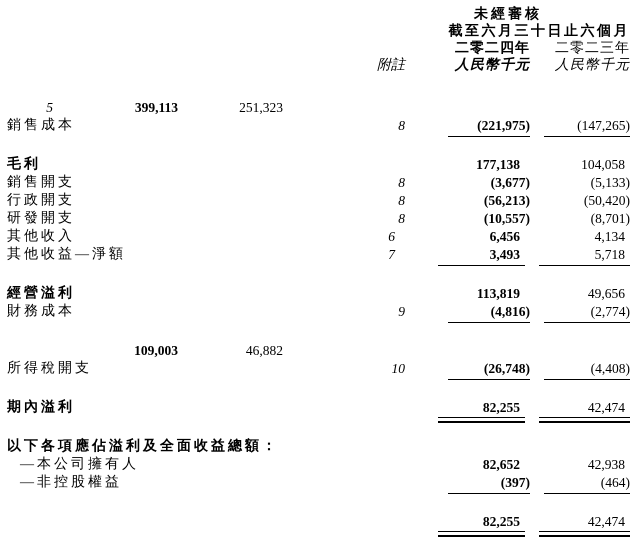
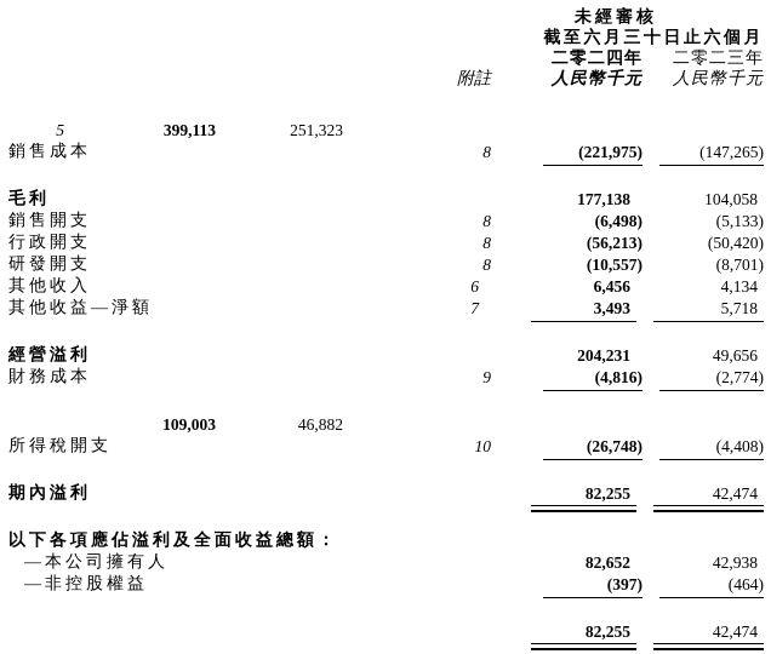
  未經審核
  截至六月三十日止六個月
  二零二四年
  二零二三年
  附註
  人民幣千元
  人民幣千元
  5
  399,113
  251,323
  銷售成本
  8
  (221,975)
  (147,265)
  毛利
  177,138
  104,058
  銷售開支
  8
- (3,677)
+ (6,498)
  (5,133)
  行政開支
  8
  (56,213)
  (50,420)
  研發開支
  8
  (10,557)
  (8,701)
  其他收入
  6
  6,456
  4,134
  其他收益—淨額
  7
  3,493
  5,718
  經營溢利
- 113,819
+ 204,231
  49,656
  財務成本
  9
  (4,816)
  (2,774)
  109,003
  46,882
  所得稅開支
  10
  (26,748)
  (4,408)
  期內溢利
  82,255
  42,474
  以下各項應佔溢利及全面收益總額：
  —本公司擁有人
  82,652
  42,938
  —非控股權益
  (397)
  (464)
  82,255
  42,474
